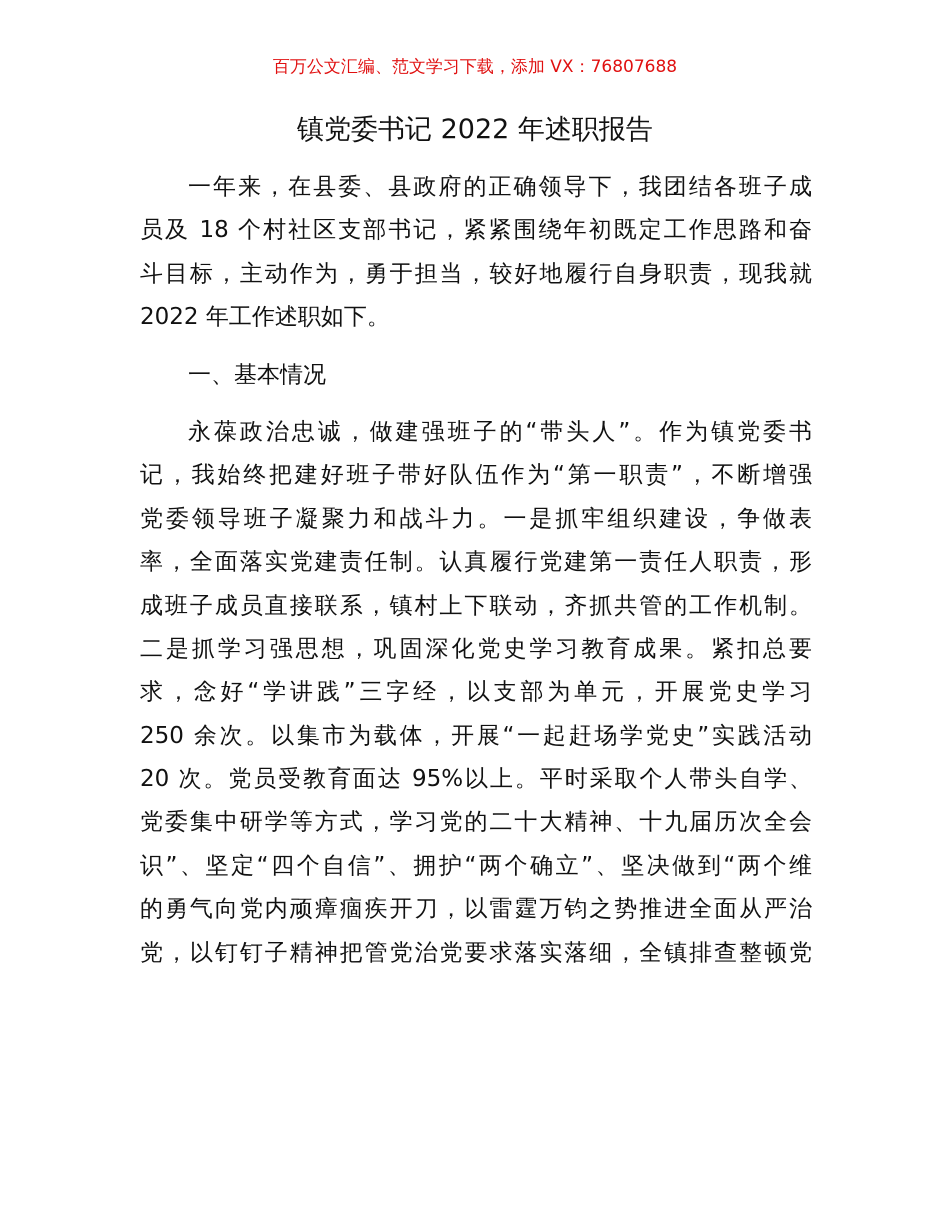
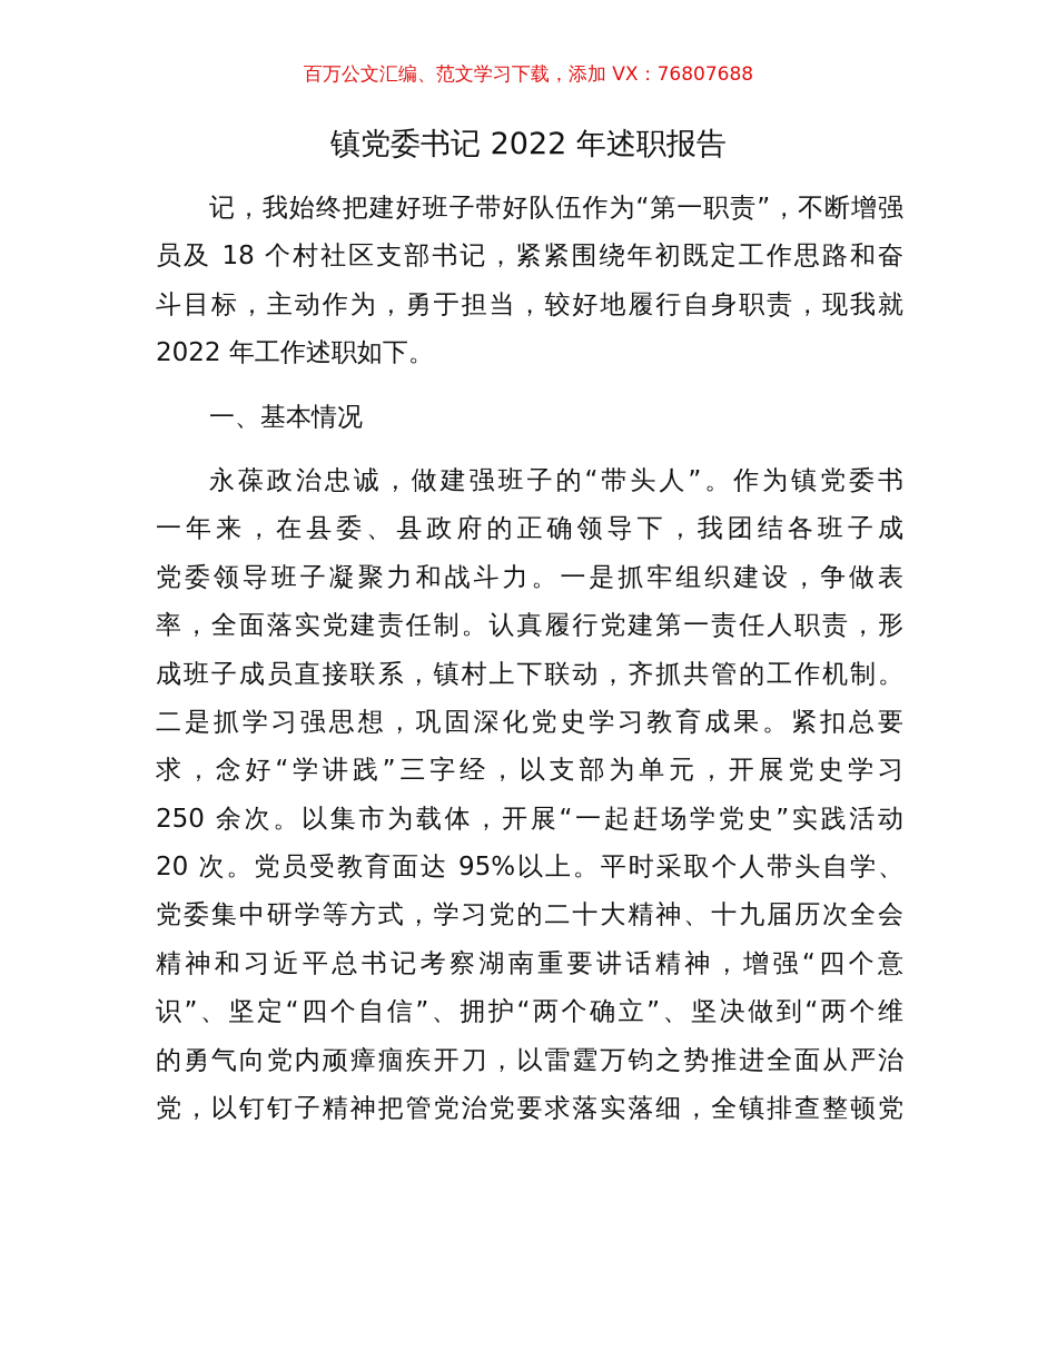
  百万公文汇编、范文学习下载，添加 VX：76807688
  镇党委书记 2022 年述职报告
- 一年来，在县委、县政府的正确领导下，我团结各班子成
+ 记，我始终把建好班子带好队伍作为“第一职责”，不断增强
  员及 18 个村社区支部书记，紧紧围绕年初既定工作思路和奋
  斗目标，主动作为，勇于担当，较好地履行自身职责，现我就
  2022 年工作述职如下。
  一、基本情况
  永葆政治忠诚，做建强班子的“带头人”。作为镇党委书
- 记，我始终把建好班子带好队伍作为“第一职责”，不断增强
+ 一年来，在县委、县政府的正确领导下，我团结各班子成
  党委领导班子凝聚力和战斗力。一是抓牢组织建设，争做表
  率，全面落实党建责任制。认真履行党建第一责任人职责，形
  成班子成员直接联系，镇村上下联动，齐抓共管的工作机制。
  二是抓学习强思想，巩固深化党史学习教育成果。紧扣总要
  求，念好“学讲践”三字经，以支部为单元，开展党史学习
  250 余次。以集市为载体，开展“一起赶场学党史”实践活动
  20 次。党员受教育面达 95%以上。平时采取个人带头自学、
  党委集中研学等方式，学习党的二十大精神、十九届历次全会
+ 精神和习近平总书记考察湖南重要讲话精神，增强“四个意
  识”、坚定“四个自信”、拥护“两个确立”、坚决做到“两个维
  的勇气向党内顽瘴痼疾开刀，以雷霆万钧之势推进全面从严治
  党，以钉钉子精神把管党治党要求落实落细，全镇排查整顿党
